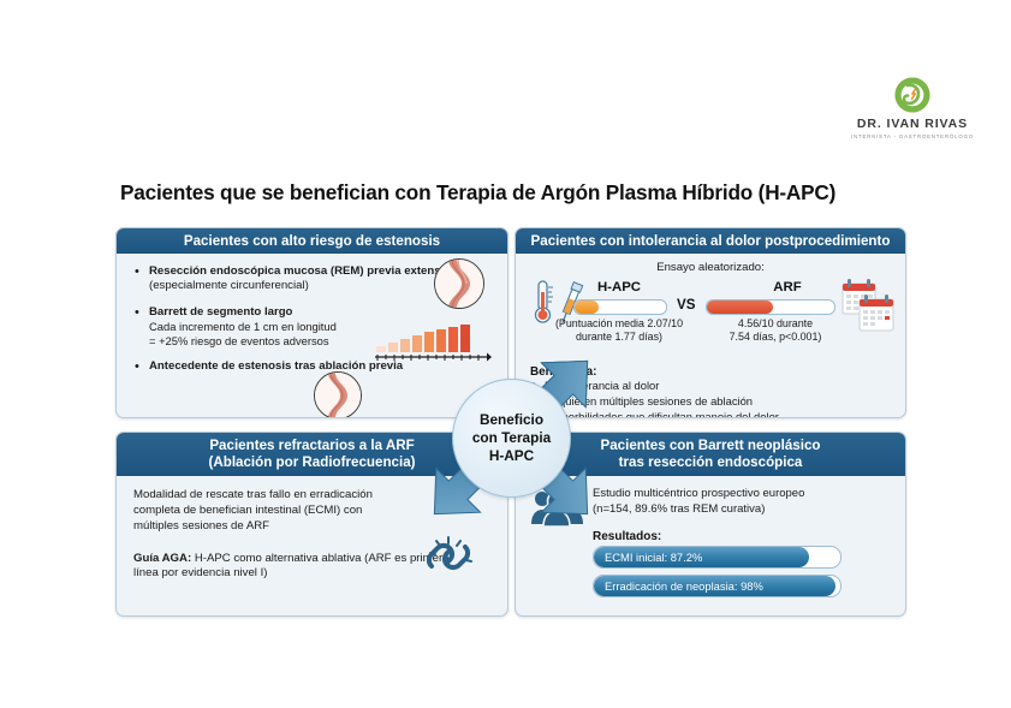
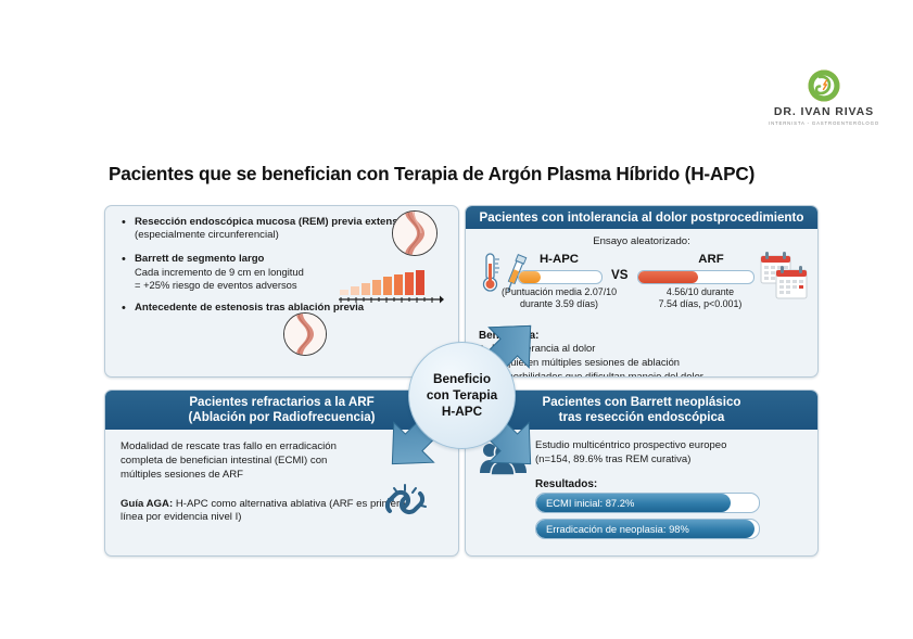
  DR. IVAN RIVAS
  Pacientes que se benefician con Terapia de Argón Plasma Híbrido (H-APC)
- Pacientes con alto riesgo de estenosis
  Resección endoscópica mucosa (REM) previa exten (especialmente circunferencial)
  Barrett de segmento largo
- Cada incremento de 1 cm en longitud
+ Cada incremento de 9 cm en longitud
  = +25% riesgo de eventos adversos
  Antecedente de estenosis tras ablación previa
  Pacientes con intolerancia al dolor postprocedimiento
  Ensayo aleatorizado:
  H-APC
  ARF
  VS
  (Puntuación media 2.07/10
- durante 1.77 días)
+ durante 3.59 días)
  4.56/10 durante
  7.54 días, p<0.001)
  uieen múltiples sesiones de ablación
  orbilidades que dificultan manejo del dolor
  Pacientes refractarios a la ARF
  (Ablación por Radiofrecuencia)
  Modalidad de rescate tras fallo en erradicación completa de benefician intestinal (ECMI) con múltiples sesiones de ARF
  Guía AGA: H-APC como alternativa ablativa (ARF es prier línea por evidencia nivel I)
  Pacientes con Barrett neoplásico
  tras resección endoscópica
  Estudio multicéntrico prospectivo europeo
  (n=154, 89.6% tras REM curativa)
  Resultados:
  ECMI inicial: 87.2%
  Erradicación de neoplasia: 98%
  Beneficio
  con Terapia
  H-APC
